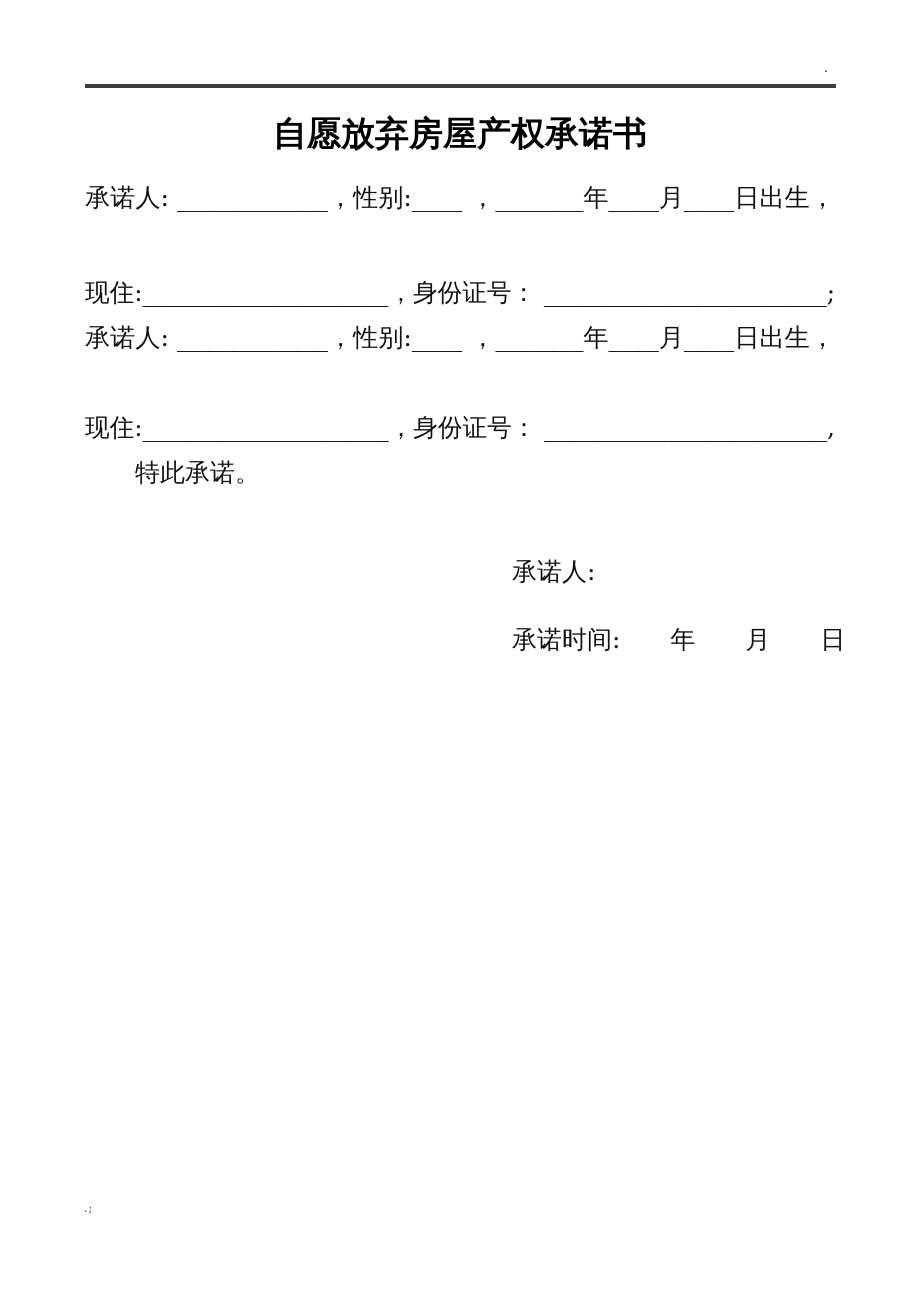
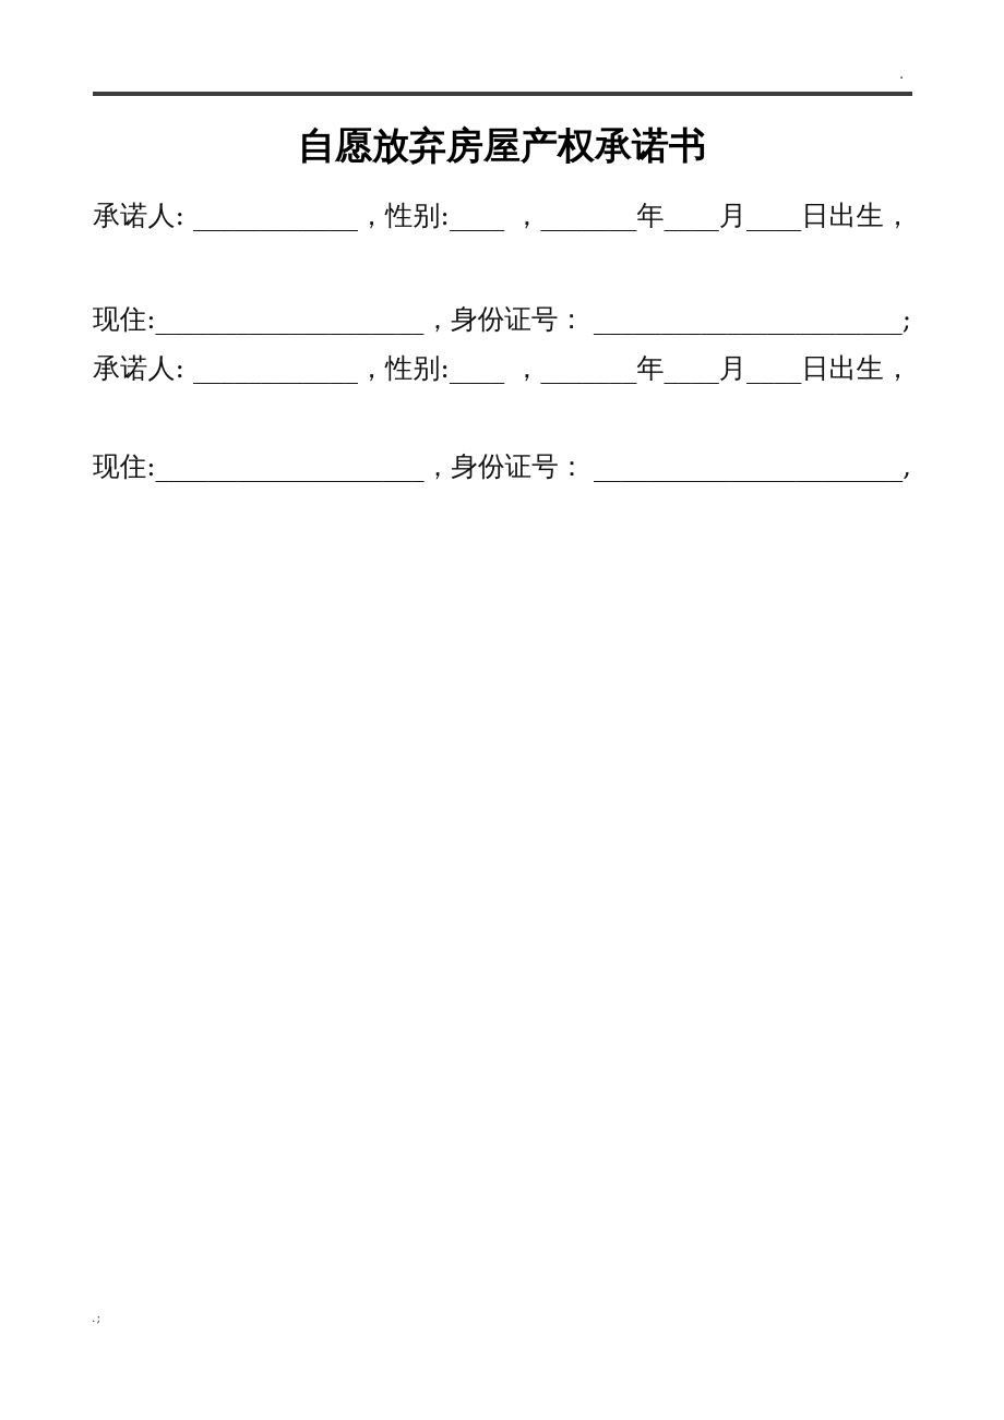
  .
  自愿放弃房屋产权承诺书
  承诺人: ____________，性别:____ ，_______年____月____日出生，
  现住:____________________，身份证号： _______________________;
  承诺人: ____________，性别:____ ，_______年____月____日出生，
  现住:____________________，身份证号： _______________________,
- 特此承诺。
- 承诺人:
- 承诺时间: 年 月 日
  .;
